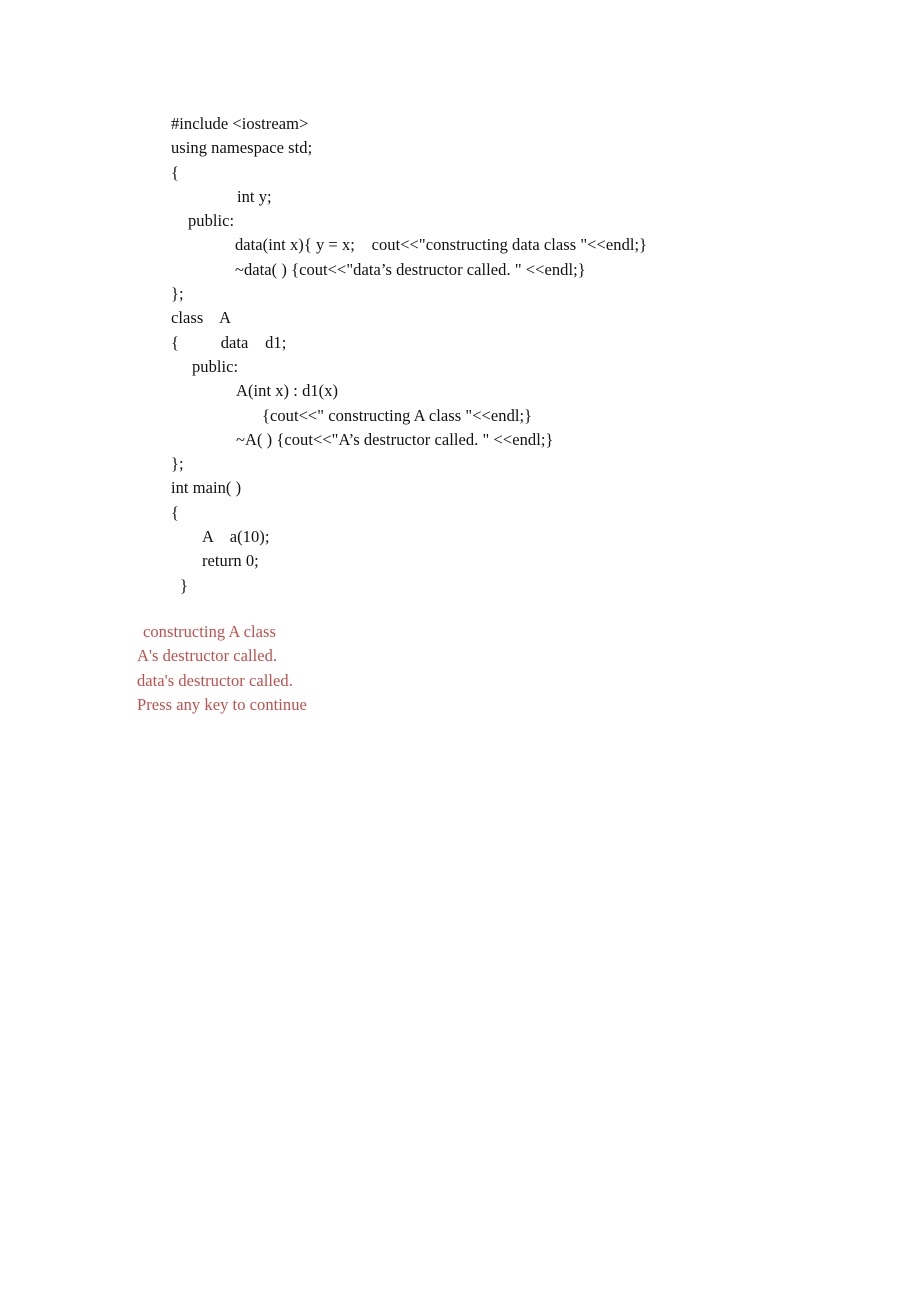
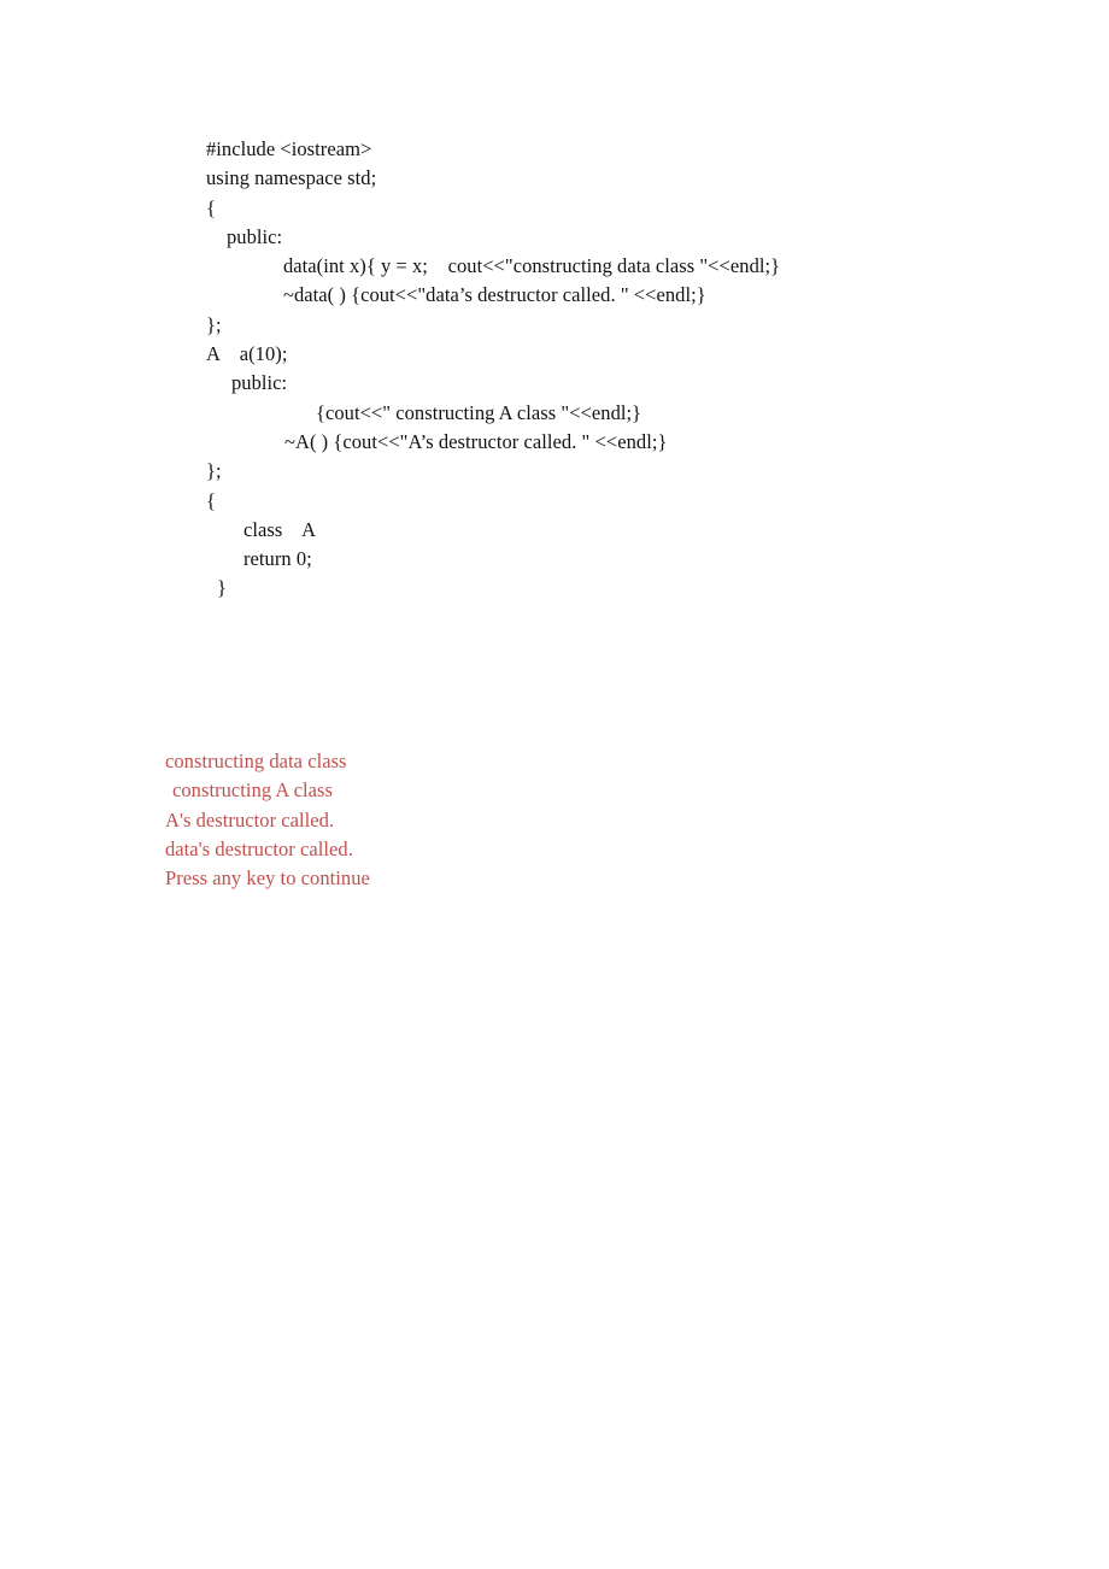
  #include <iostream>
  using namespace std;
  {
- int y;
  public:
  data(int x){ y = x; cout<<"constructing data class "<<endl;}
  ~data( ) {cout<<"data’s destructor called. " <<endl;}
  };
- class A
+ A a(10);
- { data d1;
  public:
- A(int x) : d1(x)
  {cout<<" constructing A class "<<endl;}
  ~A( ) {cout<<"A’s destructor called. " <<endl;}
  };
- int main( )
  {
- A a(10);
+ class A
  return 0;
  }
+ constructing data class
  constructing A class
  A's destructor called.
  data's destructor called.
  Press any key to continue
